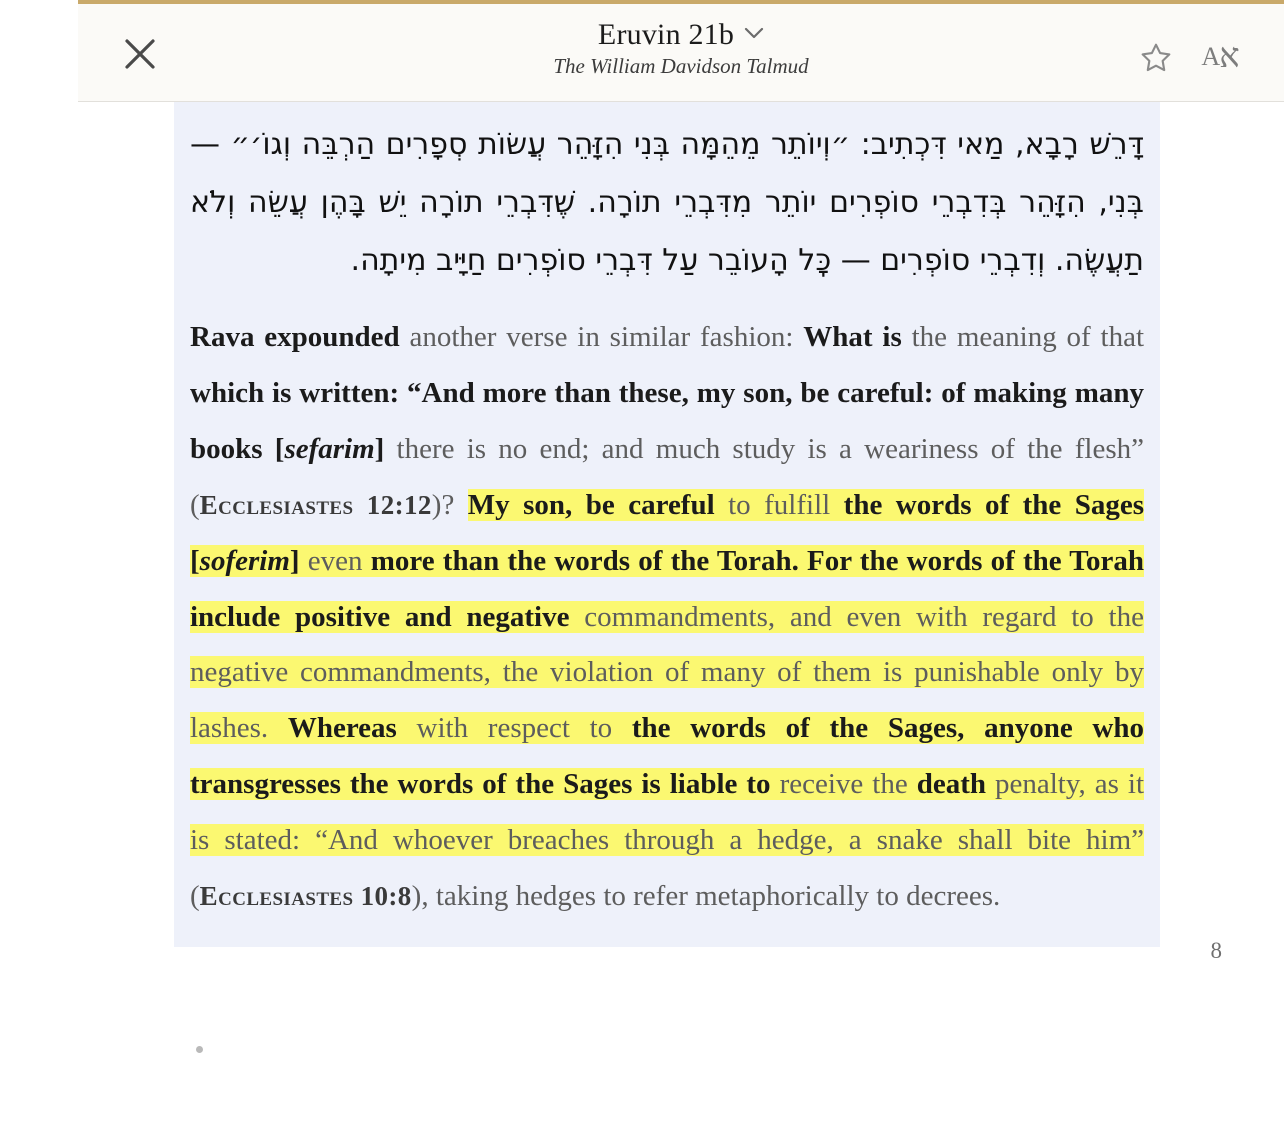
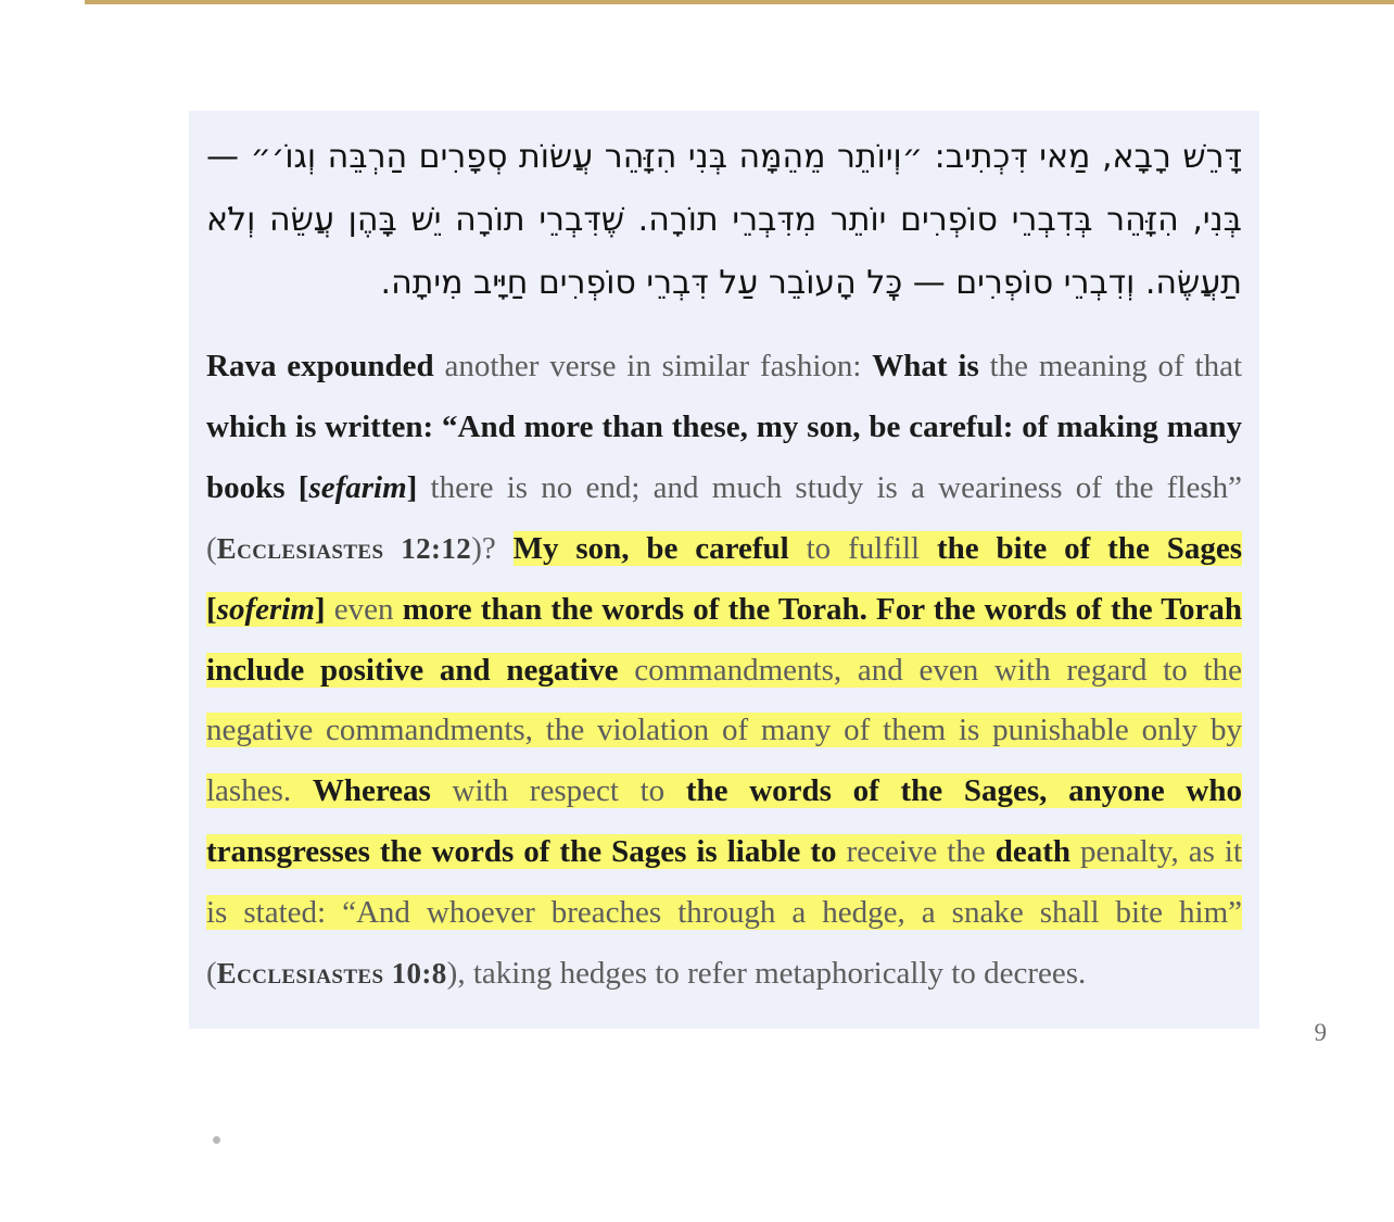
- Eruvin 21b
- The William Davidson Talmud
- A
- א
  דָּרֵשׁ רָבָא, מַאי דִּכְתִיב: ״וְיוֹתֵר מֵהֵמָּה בְּנִי הִזָּהֵר עֲשׂוֹת סְפָרִים הַרְבֵּה וְגוֹ׳״ — בְּנִי, הִזָּהֵר בְּדִבְרֵי סוֹפְרִים יוֹתֵר מִדִּבְרֵי תוֹרָה. שֶׁדִּבְרֵי תוֹרָה יֵשׁ בָּהֶן עֲשֵׂה וְלֹא תַעֲשֶׂה. וְדִבְרֵי סוֹפְרִים — כׇּל הָעוֹבֵר עַל דִּבְרֵי סוֹפְרִים חַיָּיב מִיתָה.
- Rava expounded another verse in similar fashion: What is the meaning of that which is written: “And more than these, my son, be careful: of making many books [sefarim] there is no end; and much study is a weariness of the flesh” (Ecclesiastes 12:12)? My son, be careful to fulfill the words of the Sages [soferim] even more than the words of the Torah. For the words of the Torah include positive and negative commandments, and even with regard to the negative commandments, the violation of many of them is punishable only by lashes. Whereas with respect to the words of the Sages, anyone who transgresses the words of the Sages is liable to receive the death penalty, as it is stated: “And whoever breaches through a hedge, a snake shall bite him” (Ecclesiastes 10:8), taking hedges to refer metaphorically to decrees.
+ Rava expounded another verse in similar fashion: What is the meaning of that which is written: “And more than these, my son, be careful: of making many books [sefarim] there is no end; and much study is a weariness of the flesh” (Ecclesiastes 12:12)? My son, be careful to fulfill the bite of the Sages [soferim] even more than the words of the Torah. For the words of the Torah include positive and negative commandments, and even with regard to the negative commandments, the violation of many of them is punishable only by lashes. Whereas with respect to the words of the Sages, anyone who transgresses the words of the Sages is liable to receive the death penalty, as it is stated: “And whoever breaches through a hedge, a snake shall bite him” (Ecclesiastes 10:8), taking hedges to refer metaphorically to decrees.
- 8
+ 9
